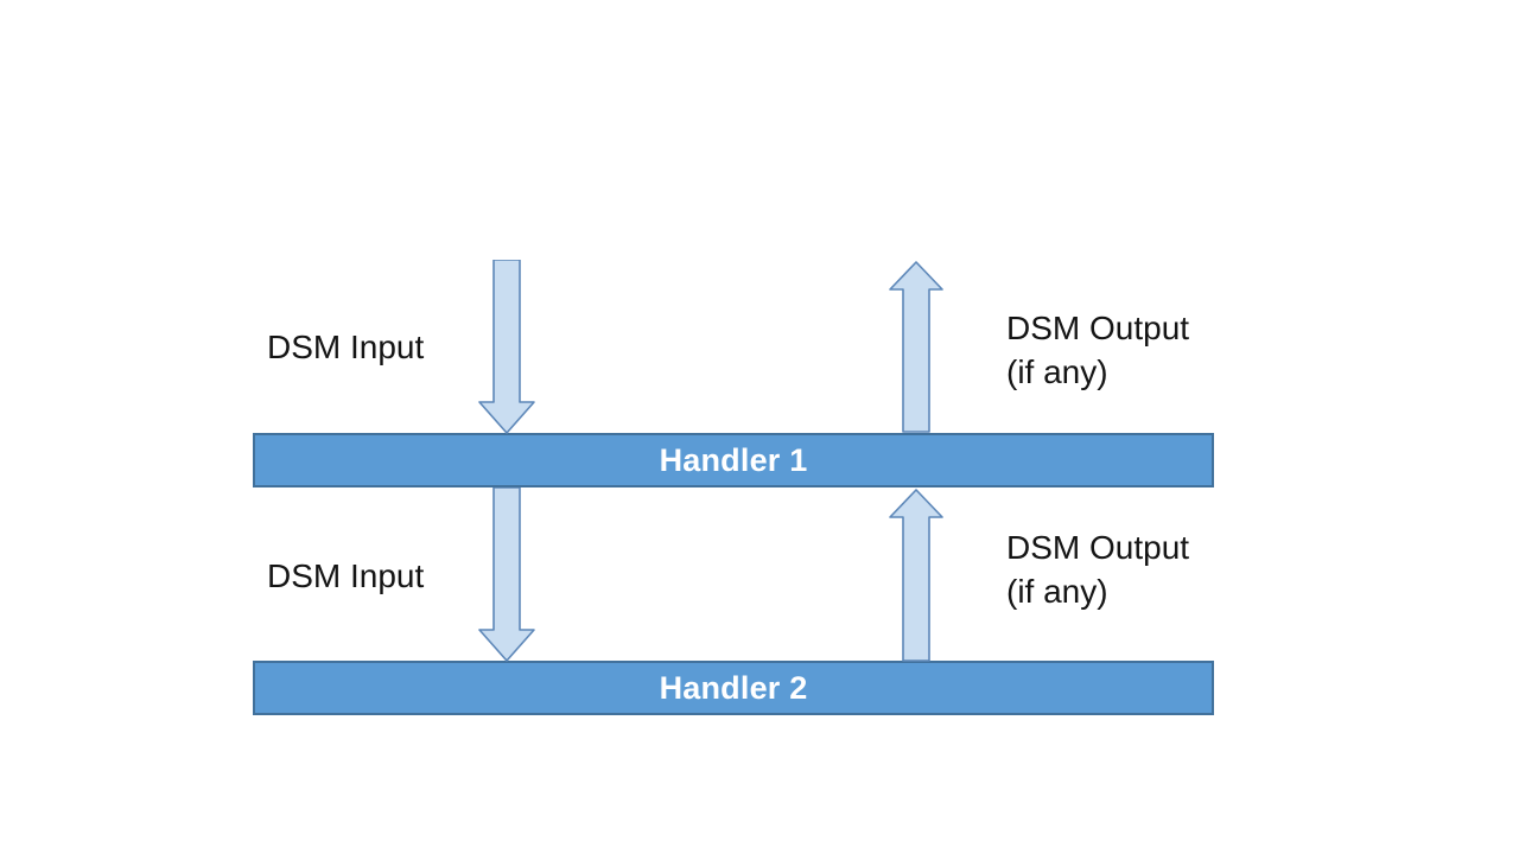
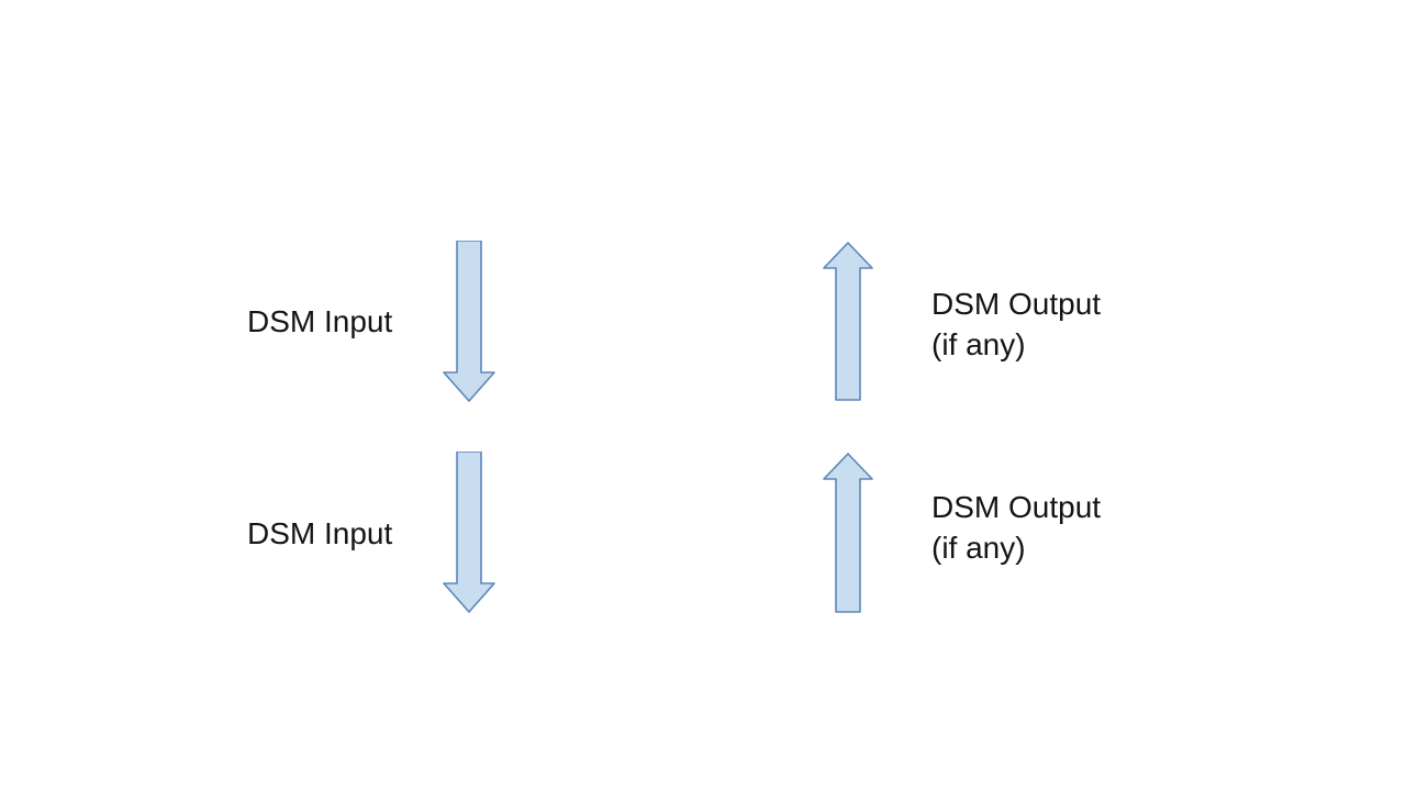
- Handler 1
- Handler 2
  DSM Input
  DSM Output
  (if any)
  DSM Input
  DSM Output
  (if any)
